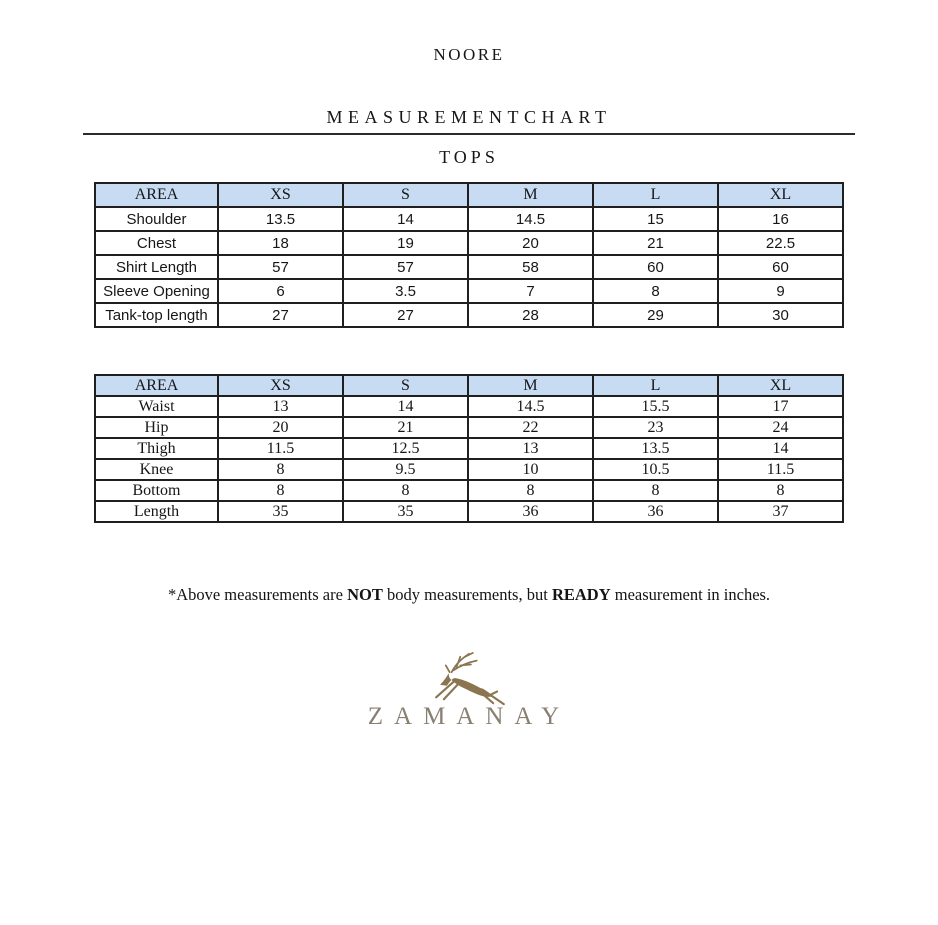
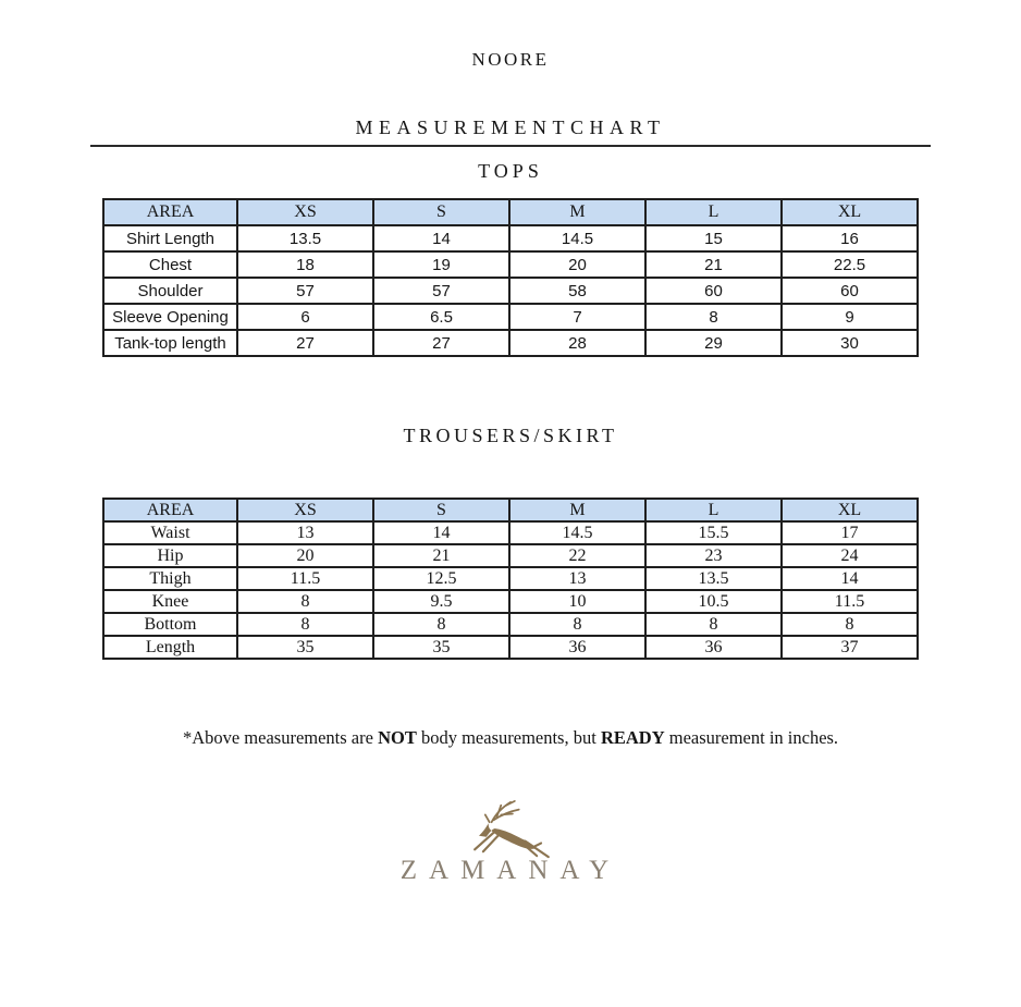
  NOORE
  MEASUREMENTCHART
  TOPS
  AREA	XS	S	M	L	XL
- Shoulder	13.5	14	14.5	15	16
+ Shirt Length	13.5	14	14.5	15	16
  Chest	18	19	20	21	22.5
- Shirt Length	57	57	58	60	60
+ Shoulder	57	57	58	60	60
- Sleeve Opening	6	3.5	7	8	9
+ Sleeve Opening	6	6.5	7	8	9
  Tank-top length	27	27	28	29	30
+ TROUSERS/SKIRT
  AREA	XS	S	M	L	XL
  Waist	13	14	14.5	15.5	17
  Hip	20	21	22	23	24
  Thigh	11.5	12.5	13	13.5	14
  Knee	8	9.5	10	10.5	11.5
  Bottom	8	8	8	8	8
  Length	35	35	36	36	37
  *Above measurements are NOT body measurements, but READY measurement in inches.
  ZAMANAY
